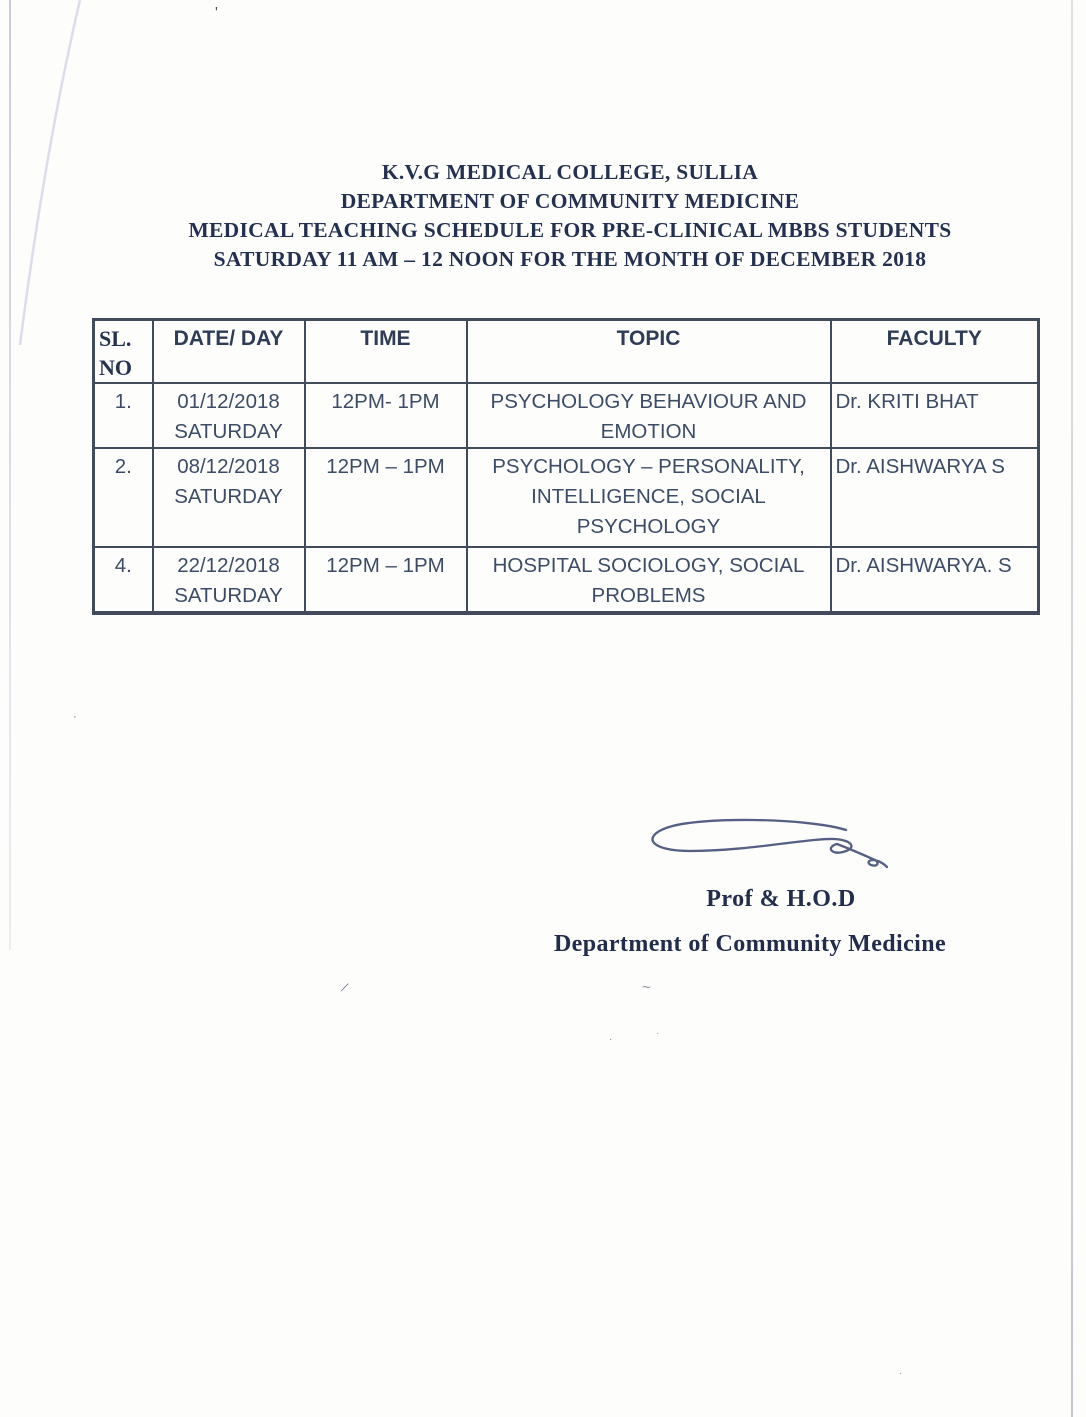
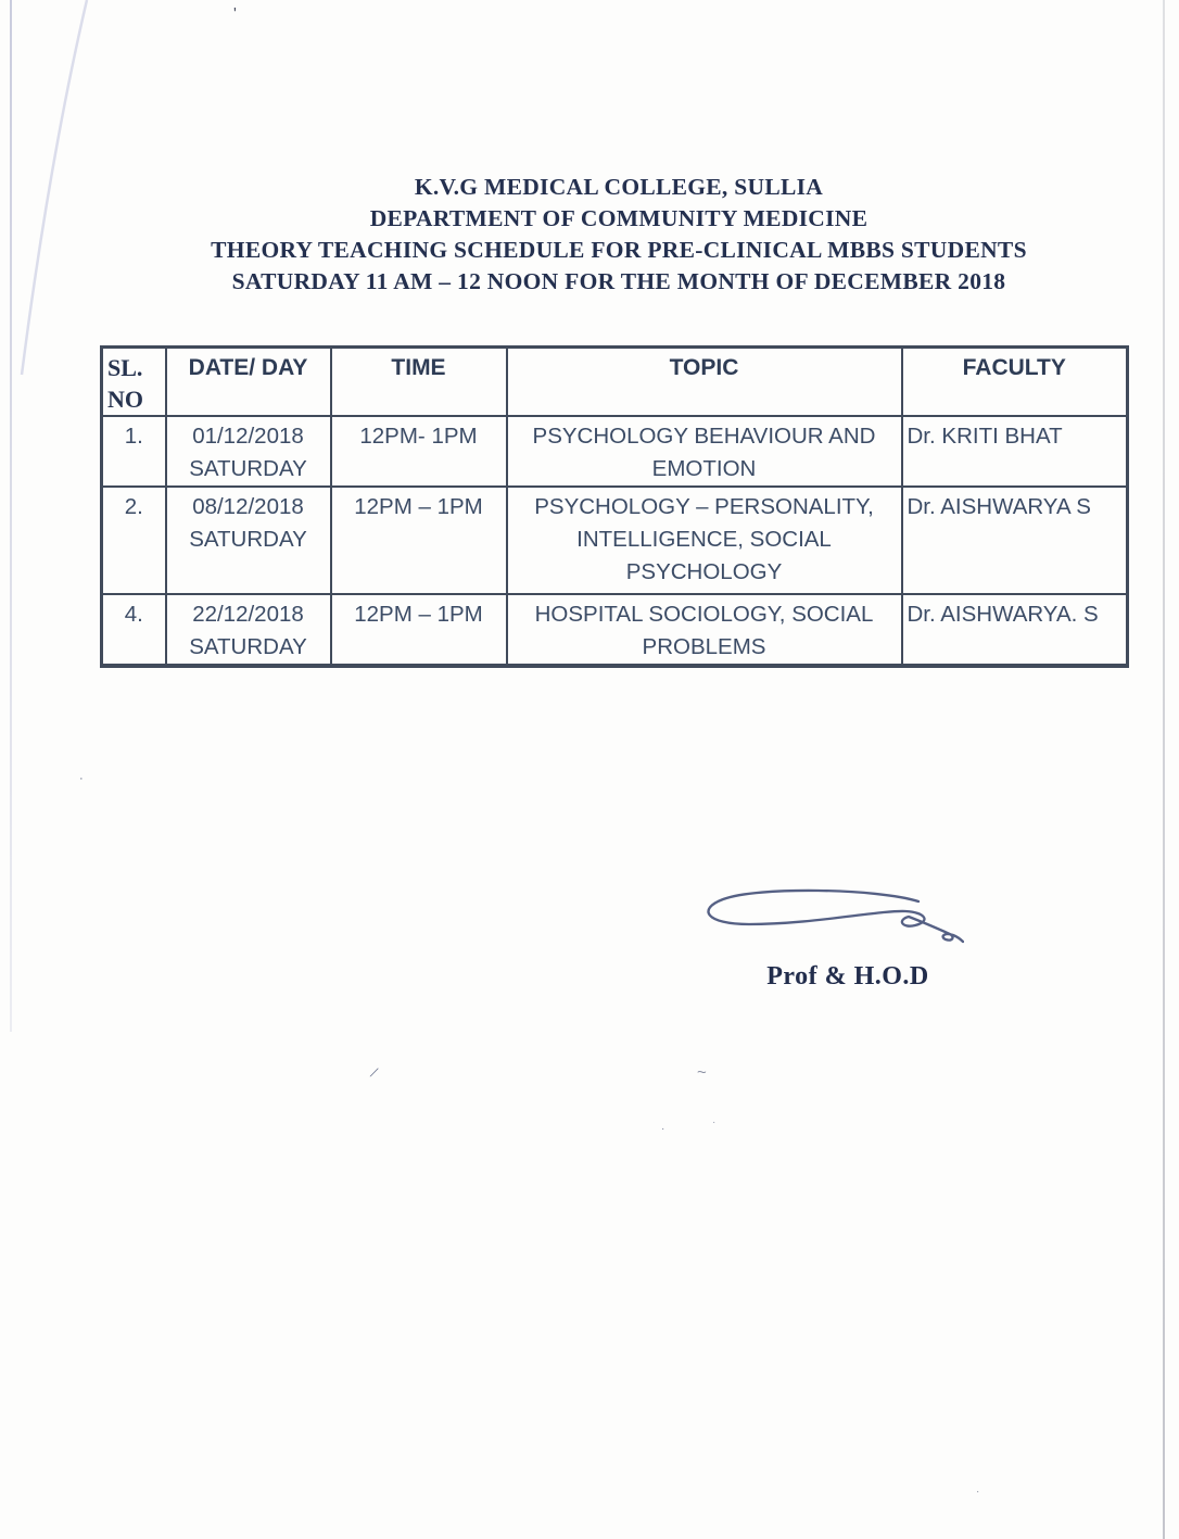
  '
  ·
  ~
  ·
  ·
  ·
  K.V.G MEDICAL COLLEGE, SULLIA
  DEPARTMENT OF COMMUNITY MEDICINE
- MEDICAL TEACHING SCHEDULE FOR PRE-CLINICAL MBBS STUDENTS
+ THEORY TEACHING SCHEDULE FOR PRE-CLINICAL MBBS STUDENTS
  SATURDAY 11 AM – 12 NOON FOR THE MONTH OF DECEMBER 2018
  SL. NO	DATE/ DAY	TIME	TOPIC	FACULTY
  1.	01/12/2018 SATURDAY	12PM- 1PM	PSYCHOLOGY BEHAVIOUR AND EMOTION	Dr. KRITI BHAT
  2.	08/12/2018 SATURDAY	12PM – 1PM	PSYCHOLOGY – PERSONALITY, INTELLIGENCE, SOCIAL PSYCHOLOGY	Dr. AISHWARYA S
  4.	22/12/2018 SATURDAY	12PM – 1PM	HOSPITAL SOCIOLOGY, SOCIAL PROBLEMS	Dr. AISHWARYA. S
  Prof & H.O.D
- Department of Community Medicine
